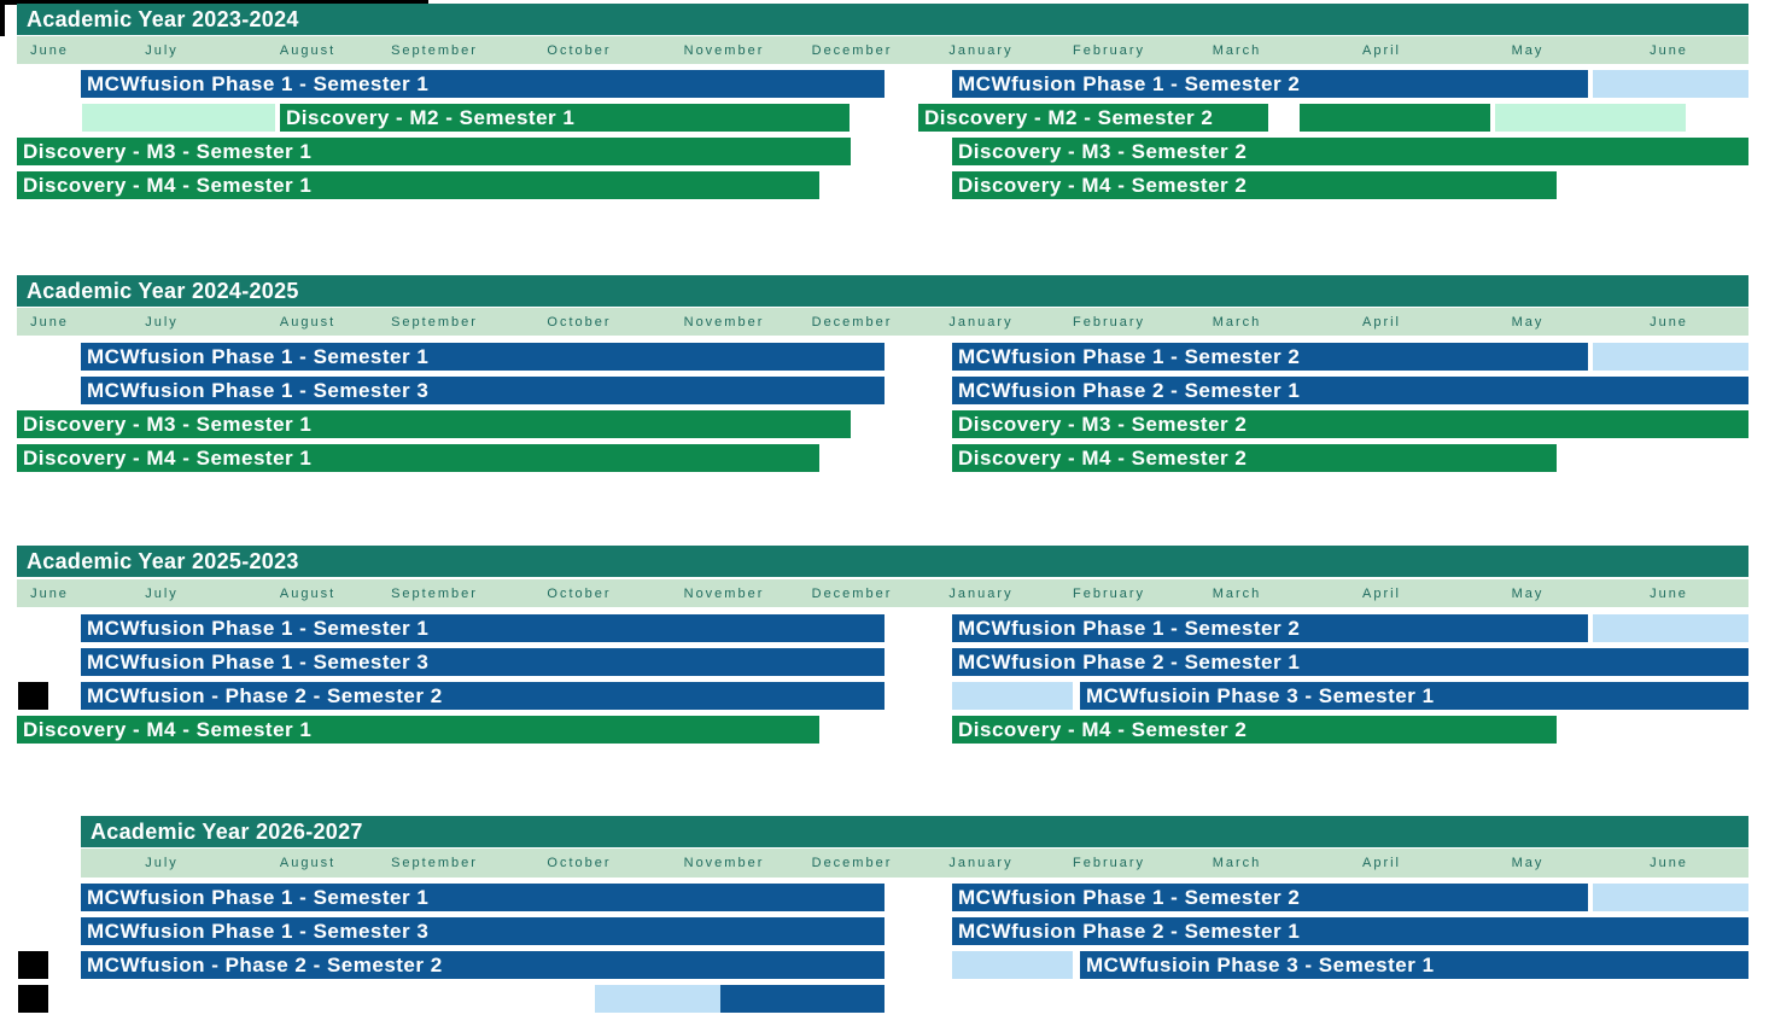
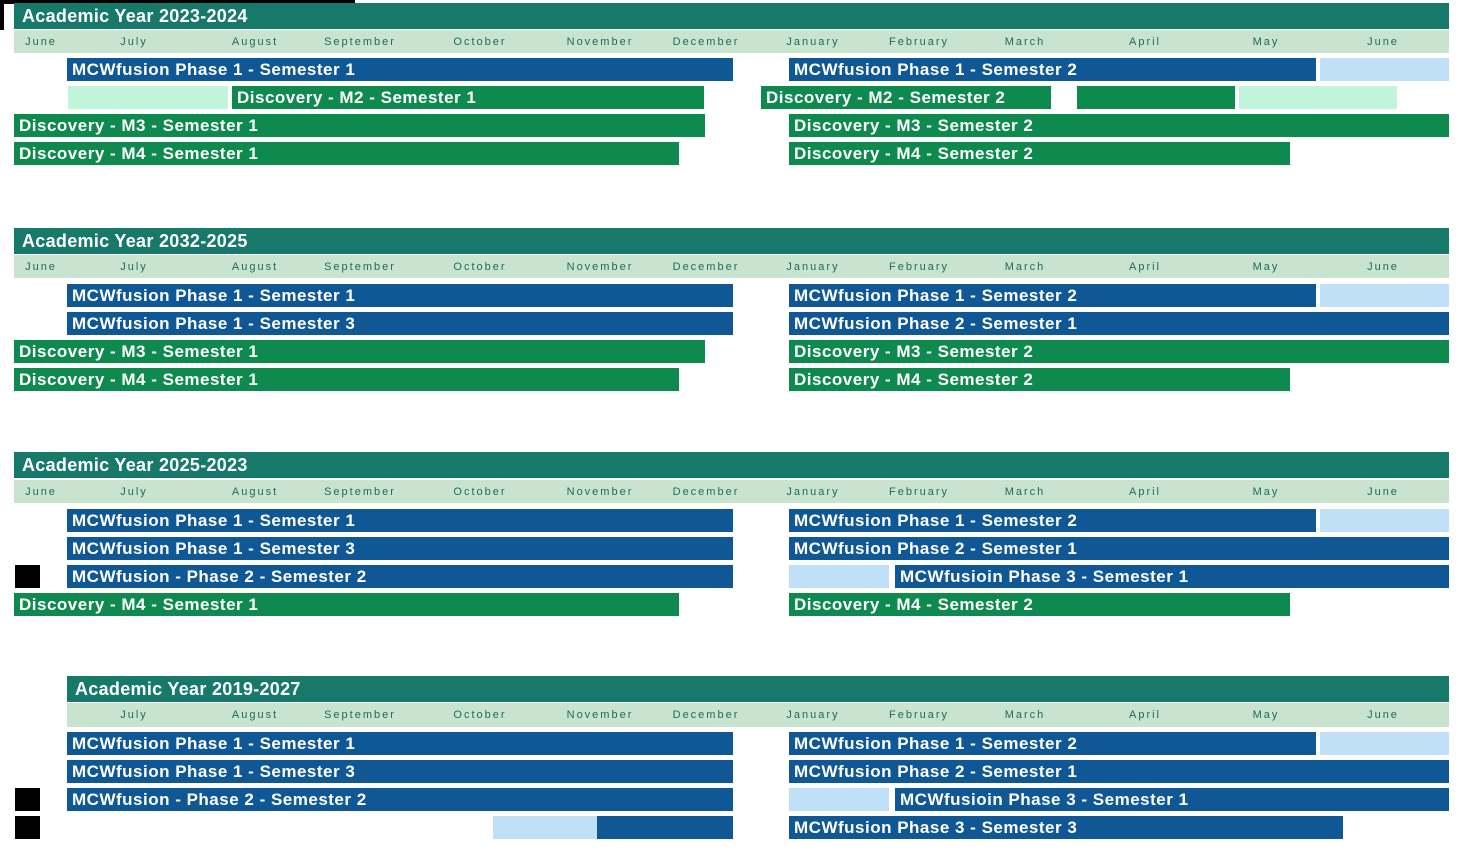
  Academic Year 2023-2024
  June
  July
  August
  September
  October
  November
  December
  January
  February
  March
  April
  May
  June
  MCWfusion Phase 1 - Semester 1
  MCWfusion Phase 1 - Semester 2
  Discovery - M2 - Semester 1
  Discovery - M2 - Semester 2
  Discovery - M3 - Semester 1
  Discovery - M3 - Semester 2
  Discovery - M4 - Semester 1
  Discovery - M4 - Semester 2
- Academic Year 2024-2025
+ Academic Year 2032-2025
  June
  July
  August
  September
  October
  November
  December
  January
  February
  March
  April
  May
  June
  MCWfusion Phase 1 - Semester 1
  MCWfusion Phase 1 - Semester 2
  MCWfusion Phase 1 - Semester 3
  MCWfusion Phase 2 - Semester 1
  Discovery - M3 - Semester 1
  Discovery - M3 - Semester 2
  Discovery - M4 - Semester 1
  Discovery - M4 - Semester 2
  Academic Year 2025-2023
  June
  July
  August
  September
  October
  November
  December
  January
  February
  March
  April
  May
  June
  MCWfusion Phase 1 - Semester 1
  MCWfusion Phase 1 - Semester 2
  MCWfusion Phase 1 - Semester 3
  MCWfusion Phase 2 - Semester 1
  MCWfusion - Phase 2 - Semester 2
  MCWfusioin Phase 3 - Semester 1
  Discovery - M4 - Semester 1
  Discovery - M4 - Semester 2
- Academic Year 2026-2027
+ Academic Year 2019-2027
  July
  August
  September
  October
  November
  December
  January
  February
  March
  April
  May
  June
  MCWfusion Phase 1 - Semester 1
  MCWfusion Phase 1 - Semester 2
  MCWfusion Phase 1 - Semester 3
  MCWfusion Phase 2 - Semester 1
  MCWfusion - Phase 2 - Semester 2
  MCWfusioin Phase 3 - Semester 1
+ MCWfusion Phase 3 - Semester 3
